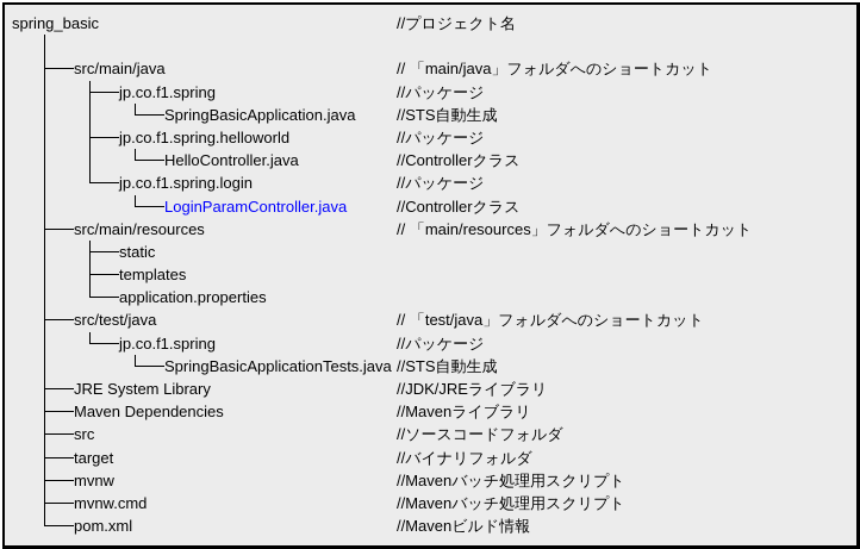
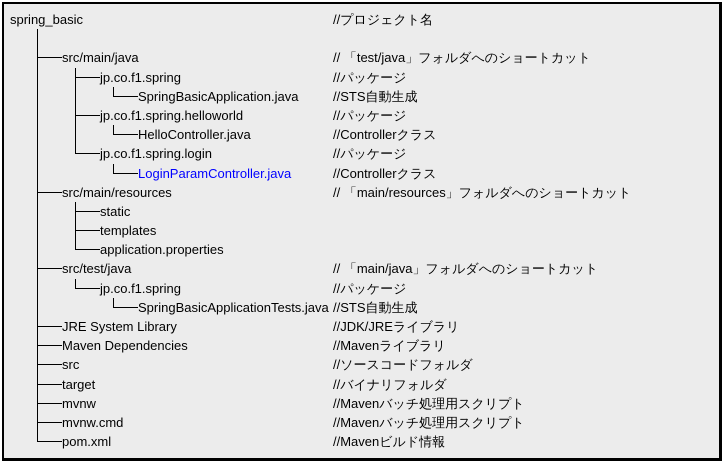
  spring_basic
  //プロジェクト名
  src/main/java
- // 「main/java」フォルダへのショートカット
+ // 「test/java」フォルダへのショートカット
  jp.co.f1.spring
  //パッケージ
  SpringBasicApplication.java
  //STS自動生成
  jp.co.f1.spring.helloworld
  //パッケージ
  HelloController.java
  //Controllerクラス
  jp.co.f1.spring.login
  //パッケージ
  LoginParamController.java
  //Controllerクラス
  src/main/resources
  // 「main/resources」フォルダへのショートカット
  static
  templates
  application.properties
  src/test/java
- // 「test/java」フォルダへのショートカット
+ // 「main/java」フォルダへのショートカット
  jp.co.f1.spring
  //パッケージ
  SpringBasicApplicationTests.java
  //STS自動生成
  JRE System Library
  //JDK/JREライブラリ
  Maven Dependencies
  //Mavenライブラリ
  src
  //ソースコードフォルダ
  target
  //バイナリフォルダ
  mvnw
  //Mavenバッチ処理用スクリプト
  mvnw.cmd
  //Mavenバッチ処理用スクリプト
  pom.xml
  //Mavenビルド情報
